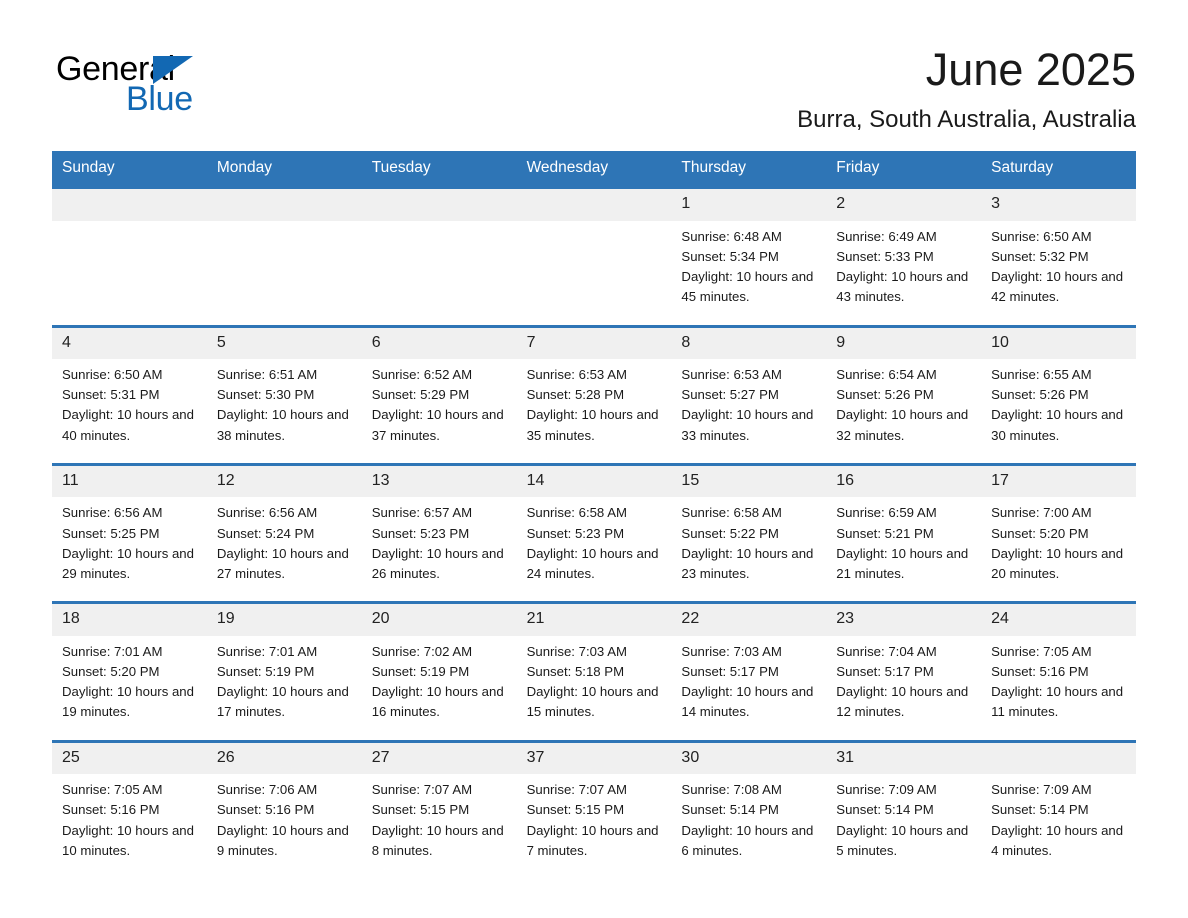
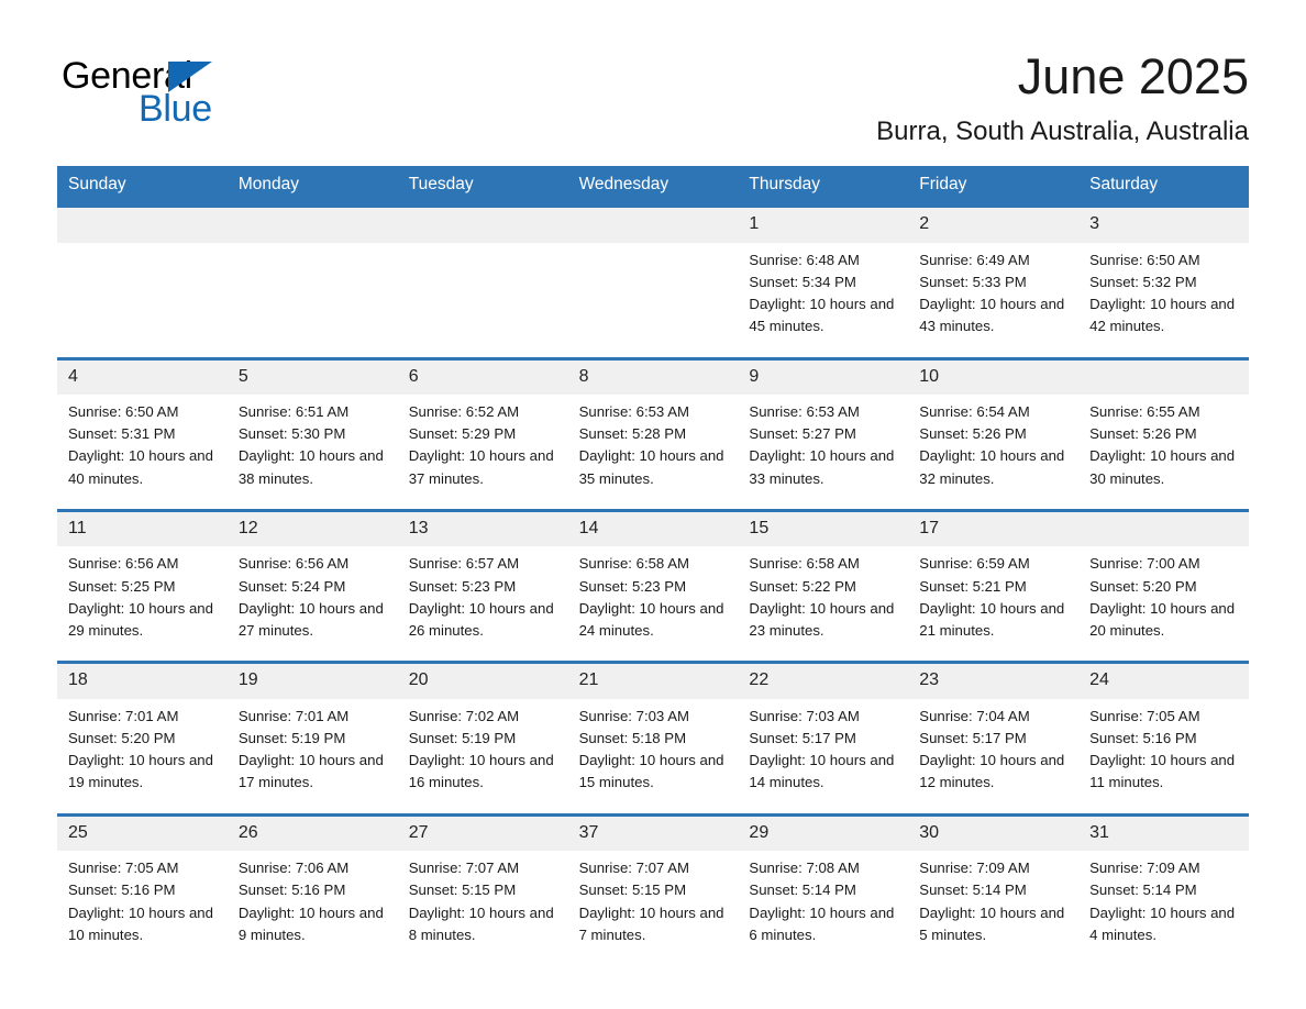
  General
  Blue
  June 2025
  Burra, South Australia, Australia
  Sunday
  Monday
  Tuesday
  Wednesday
  Thursday
  Friday
  Saturday
  1
  2
  3
  Sunrise: 6:48 AM
  Sunset: 5:34 PM
  Daylight: 10 hours and 45 minutes.
  Sunrise: 6:49 AM
  Sunset: 5:33 PM
  Daylight: 10 hours and 43 minutes.
  Sunrise: 6:50 AM
  Sunset: 5:32 PM
  Daylight: 10 hours and 42 minutes.
  4
  5
  6
- 7
  8
  9
  10
  Sunrise: 6:50 AM
  Sunset: 5:31 PM
  Daylight: 10 hours and 40 minutes.
  Sunrise: 6:51 AM
  Sunset: 5:30 PM
  Daylight: 10 hours and 38 minutes.
  Sunrise: 6:52 AM
  Sunset: 5:29 PM
  Daylight: 10 hours and 37 minutes.
  Sunrise: 6:53 AM
  Sunset: 5:28 PM
  Daylight: 10 hours and 35 minutes.
  Sunrise: 6:53 AM
  Sunset: 5:27 PM
  Daylight: 10 hours and 33 minutes.
  Sunrise: 6:54 AM
  Sunset: 5:26 PM
  Daylight: 10 hours and 32 minutes.
  Sunrise: 6:55 AM
  Sunset: 5:26 PM
  Daylight: 10 hours and 30 minutes.
  11
  12
  13
  14
  15
- 16
  17
  Sunrise: 6:56 AM
  Sunset: 5:25 PM
  Daylight: 10 hours and 29 minutes.
  Sunrise: 6:56 AM
  Sunset: 5:24 PM
  Daylight: 10 hours and 27 minutes.
  Sunrise: 6:57 AM
  Sunset: 5:23 PM
  Daylight: 10 hours and 26 minutes.
  Sunrise: 6:58 AM
  Sunset: 5:23 PM
  Daylight: 10 hours and 24 minutes.
  Sunrise: 6:58 AM
  Sunset: 5:22 PM
  Daylight: 10 hours and 23 minutes.
  Sunrise: 6:59 AM
  Sunset: 5:21 PM
  Daylight: 10 hours and 21 minutes.
  Sunrise: 7:00 AM
  Sunset: 5:20 PM
  Daylight: 10 hours and 20 minutes.
  18
  19
  20
  21
  22
  23
  24
  Sunrise: 7:01 AM
  Sunset: 5:20 PM
  Daylight: 10 hours and 19 minutes.
  Sunrise: 7:01 AM
  Sunset: 5:19 PM
  Daylight: 10 hours and 17 minutes.
  Sunrise: 7:02 AM
  Sunset: 5:19 PM
  Daylight: 10 hours and 16 minutes.
  Sunrise: 7:03 AM
  Sunset: 5:18 PM
  Daylight: 10 hours and 15 minutes.
  Sunrise: 7:03 AM
  Sunset: 5:17 PM
  Daylight: 10 hours and 14 minutes.
  Sunrise: 7:04 AM
  Sunset: 5:17 PM
  Daylight: 10 hours and 12 minutes.
  Sunrise: 7:05 AM
  Sunset: 5:16 PM
  Daylight: 10 hours and 11 minutes.
  25
  26
  27
  37
+ 29
  30
  31
  Sunrise: 7:05 AM
  Sunset: 5:16 PM
  Daylight: 10 hours and 10 minutes.
  Sunrise: 7:06 AM
  Sunset: 5:16 PM
  Daylight: 10 hours and 9 minutes.
  Sunrise: 7:07 AM
  Sunset: 5:15 PM
  Daylight: 10 hours and 8 minutes.
  Sunrise: 7:07 AM
  Sunset: 5:15 PM
  Daylight: 10 hours and 7 minutes.
  Sunrise: 7:08 AM
  Sunset: 5:14 PM
  Daylight: 10 hours and 6 minutes.
  Sunrise: 7:09 AM
  Sunset: 5:14 PM
  Daylight: 10 hours and 5 minutes.
  Sunrise: 7:09 AM
  Sunset: 5:14 PM
  Daylight: 10 hours and 4 minutes.
